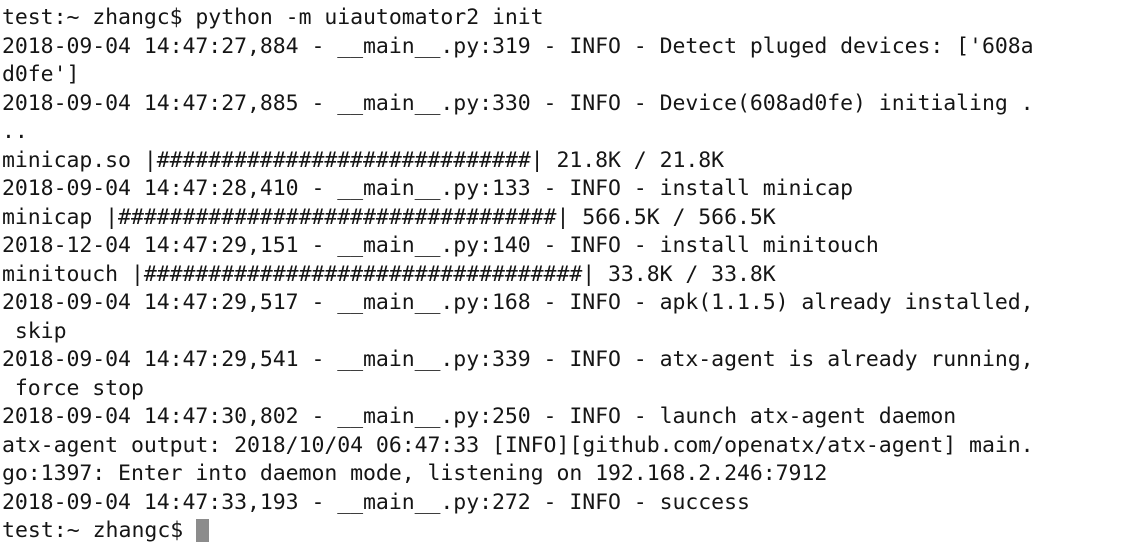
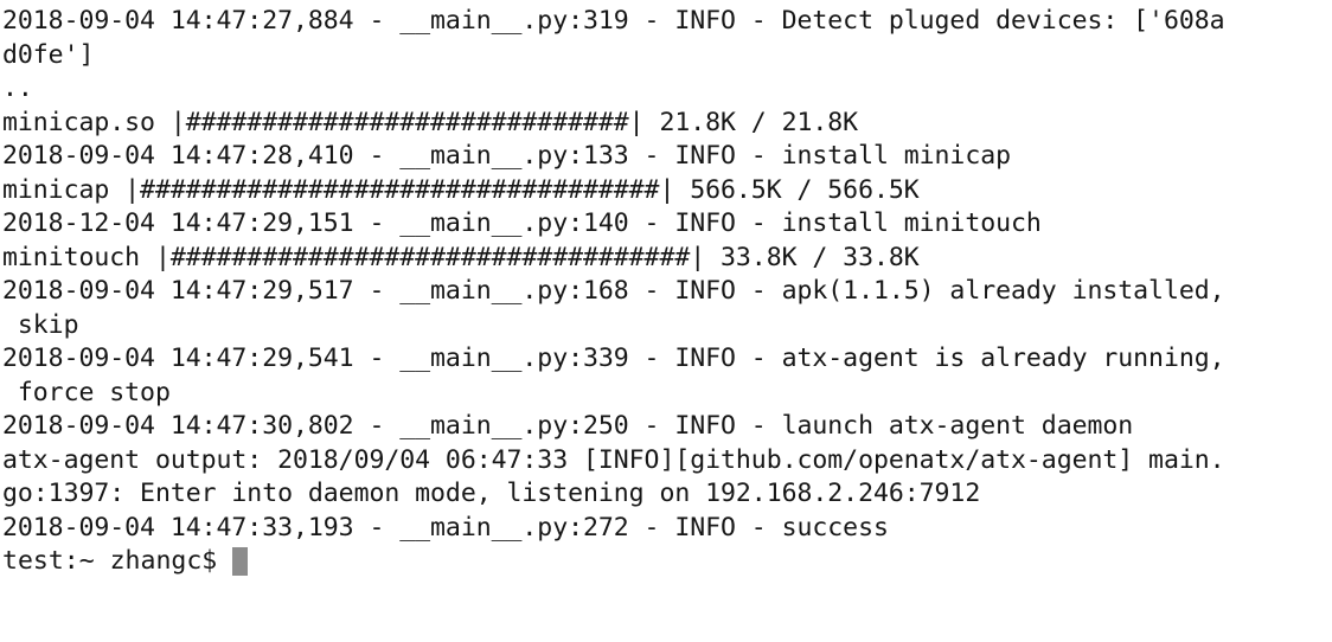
- test:~ zhangc$ python -m uiautomator2 init
  2018-09-04 14:47:27,884 - __main__.py:319 - INFO - Detect pluged devices: ['608a
  d0fe']
- 2018-09-04 14:47:27,885 - __main__.py:330 - INFO - Device(608ad0fe) initialing .
  ..
  minicap.so |#############################| 21.8K / 21.8K
  2018-09-04 14:47:28,410 - __main__.py:133 - INFO - install minicap
  minicap |##################################| 566.5K / 566.5K
  2018-12-04 14:47:29,151 - __main__.py:140 - INFO - install minitouch
  minitouch |##################################| 33.8K / 33.8K
  2018-09-04 14:47:29,517 - __main__.py:168 - INFO - apk(1.1.5) already installed,
  skip
  2018-09-04 14:47:29,541 - __main__.py:339 - INFO - atx-agent is already running,
  force stop
  2018-09-04 14:47:30,802 - __main__.py:250 - INFO - launch atx-agent daemon
- atx-agent output: 2018/10/04 06:47:33 [INFO][github.com/openatx/atx-agent] main.
+ atx-agent output: 2018/09/04 06:47:33 [INFO][github.com/openatx/atx-agent] main.
  go:1397: Enter into daemon mode, listening on 192.168.2.246:7912
  2018-09-04 14:47:33,193 - __main__.py:272 - INFO - success
  test:~ zhangc$
